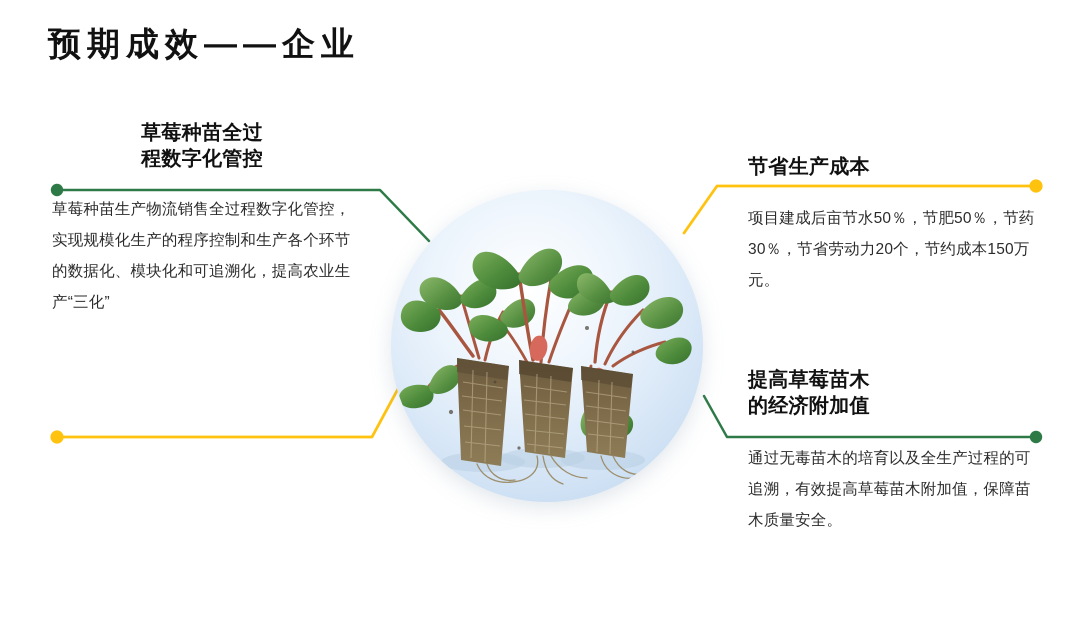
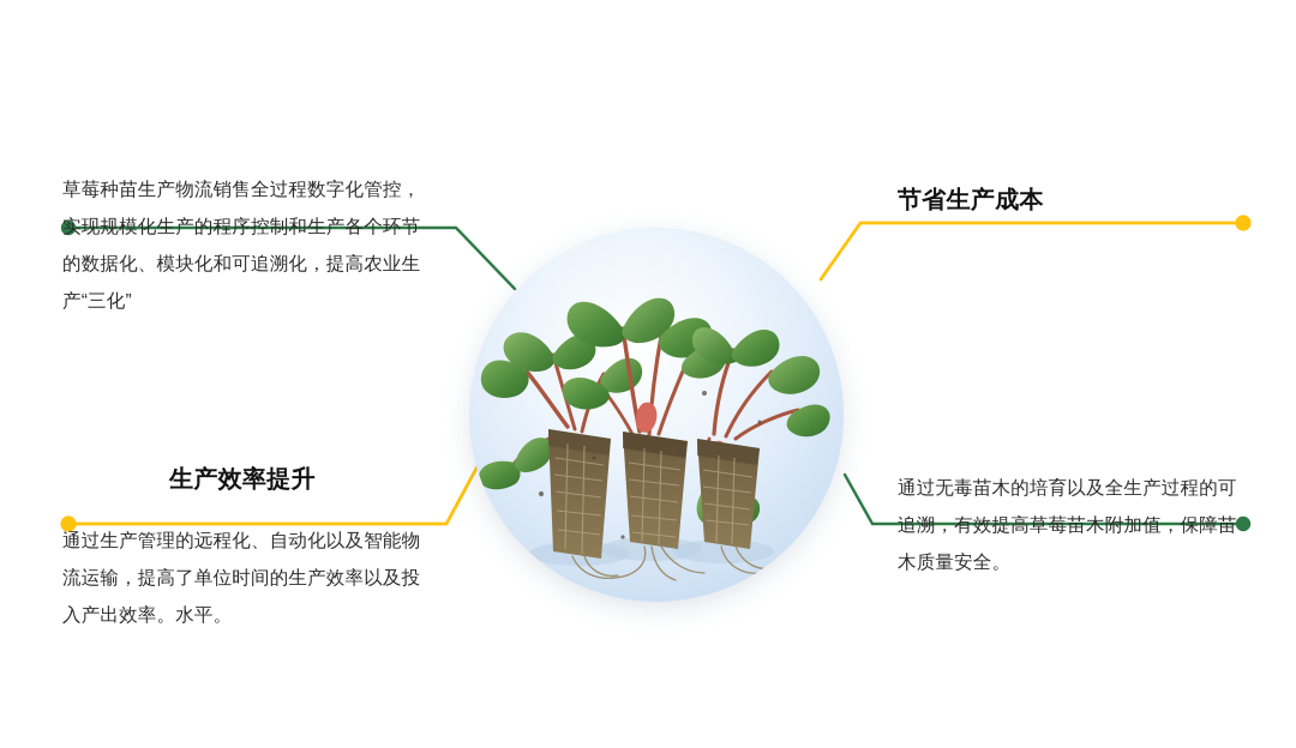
- 预期成效——企业
- 草莓种苗全过
- 程数字化管控
  草莓种苗生产物流销售全过程数字化管控，实现规模化生产的程序控制和生产各个环节的数据化、模块化和可追溯化，提高农业生产“三化”
+ 生产效率提升
+ 通过生产管理的远程化、自动化以及智能物流运输，提高了单位时间的生产效率以及投入产出效率。水平。
  节省生产成本
- 项目建成后亩节水50％，节肥50％，节药30％，节省劳动力20个，节约成本150万元。
- 提高草莓苗木
- 的经济附加值
  通过无毒苗木的培育以及全生产过程的可追溯，有效提高草莓苗木附加值，保障苗木质量安全。
